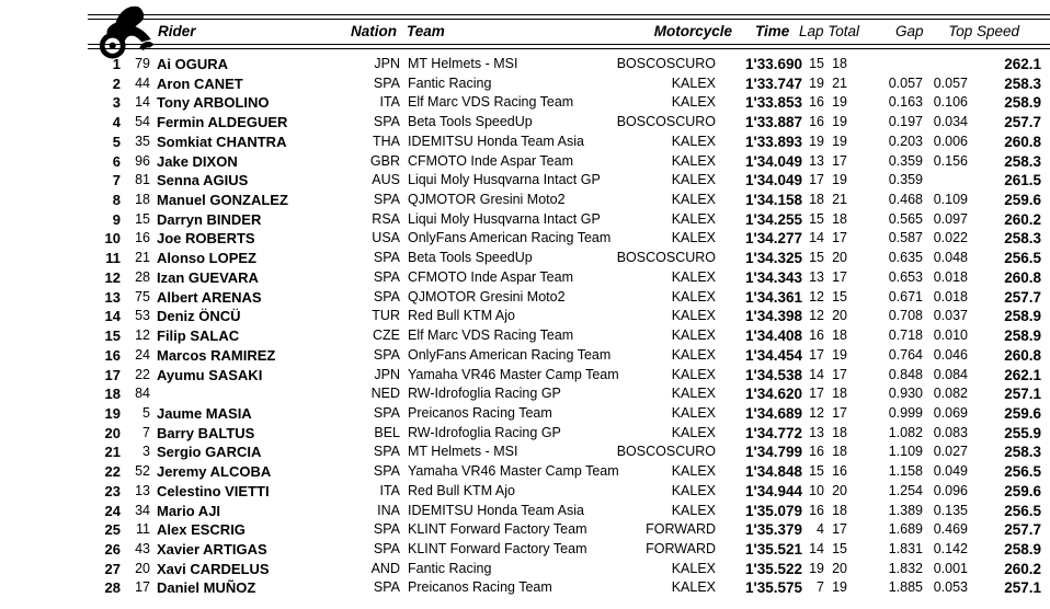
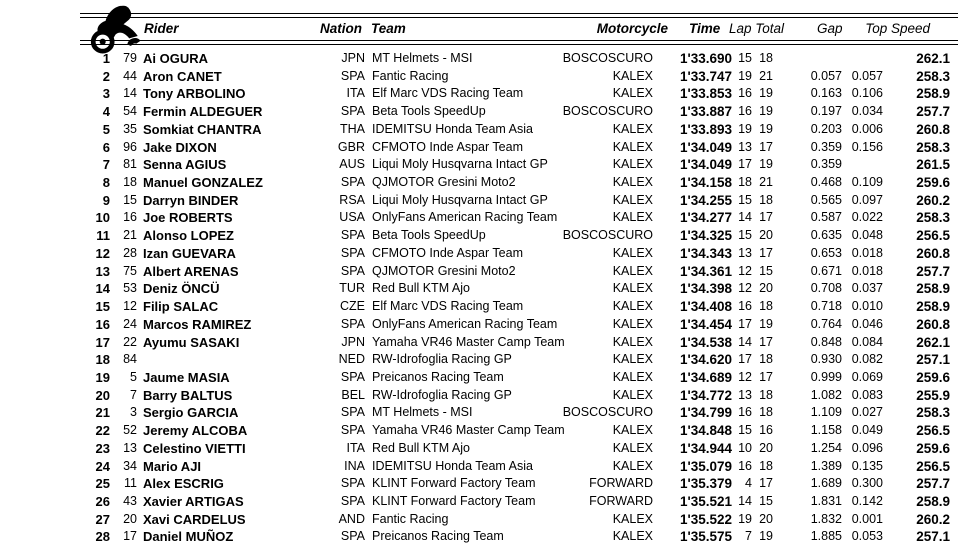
  Rider
  Nation
  Team
  Motorcycle
  Time
  Lap Total
  Gap
  Top Speed
  1
  79
  Ai OGURA
  JPN
  MT Helmets - MSI
  BOSCOSCURO
  1'33.690
  15
  18
  262.1
  2
  44
  Aron CANET
  SPA
  Fantic Racing
  KALEX
  1'33.747
  19
  21
  0.057
  0.057
  258.3
  3
  14
  Tony ARBOLINO
  ITA
  Elf Marc VDS Racing Team
  KALEX
  1'33.853
  16
  19
  0.163
  0.106
  258.9
  4
  54
  Fermin ALDEGUER
  SPA
  Beta Tools SpeedUp
  BOSCOSCURO
  1'33.887
  16
  19
  0.197
  0.034
  257.7
  5
  35
  Somkiat CHANTRA
  THA
  IDEMITSU Honda Team Asia
  KALEX
  1'33.893
  19
  19
  0.203
  0.006
  260.8
  6
  96
  Jake DIXON
  GBR
  CFMOTO Inde Aspar Team
  KALEX
  1'34.049
  13
  17
  0.359
  0.156
  258.3
  7
  81
  Senna AGIUS
  AUS
  Liqui Moly Husqvarna Intact GP
  KALEX
  1'34.049
  17
  19
  0.359
  261.5
  8
  18
  Manuel GONZALEZ
  SPA
  QJMOTOR Gresini Moto2
  KALEX
  1'34.158
  18
  21
  0.468
  0.109
  259.6
  9
  15
  Darryn BINDER
  RSA
  Liqui Moly Husqvarna Intact GP
  KALEX
  1'34.255
  15
  18
  0.565
  0.097
  260.2
  10
  16
  Joe ROBERTS
  USA
  OnlyFans American Racing Team
  KALEX
  1'34.277
  14
  17
  0.587
  0.022
  258.3
  11
  21
  Alonso LOPEZ
  SPA
  Beta Tools SpeedUp
  BOSCOSCURO
  1'34.325
  15
  20
  0.635
  0.048
  256.5
  12
  28
  Izan GUEVARA
  SPA
  CFMOTO Inde Aspar Team
  KALEX
  1'34.343
  13
  17
  0.653
  0.018
  260.8
  13
  75
  Albert ARENAS
  SPA
  QJMOTOR Gresini Moto2
  KALEX
  1'34.361
  12
  15
  0.671
  0.018
  257.7
  14
  53
  Deniz ÖNCÜ
  TUR
  Red Bull KTM Ajo
  KALEX
  1'34.398
  12
  20
  0.708
  0.037
  258.9
  15
  12
  Filip SALAC
  CZE
  Elf Marc VDS Racing Team
  KALEX
  1'34.408
  16
  18
  0.718
  0.010
  258.9
  16
  24
  Marcos RAMIREZ
  SPA
  OnlyFans American Racing Team
  KALEX
  1'34.454
  17
  19
  0.764
  0.046
  260.8
  17
  22
  Ayumu SASAKI
  JPN
  Yamaha VR46 Master Camp Team
  KALEX
  1'34.538
  14
  17
  0.848
  0.084
  262.1
  18
  84
  NED
  RW-Idrofoglia Racing GP
  KALEX
  1'34.620
  17
  18
  0.930
  0.082
  257.1
  19
  5
  Jaume MASIA
  SPA
  Preicanos Racing Team
  KALEX
  1'34.689
  12
  17
  0.999
  0.069
  259.6
  20
  7
  Barry BALTUS
  BEL
  RW-Idrofoglia Racing GP
  KALEX
  1'34.772
  13
  18
  1.082
  0.083
  255.9
  21
  3
  Sergio GARCIA
  SPA
  MT Helmets - MSI
  BOSCOSCURO
  1'34.799
  16
  18
  1.109
  0.027
  258.3
  22
  52
  Jeremy ALCOBA
  SPA
  Yamaha VR46 Master Camp Team
  KALEX
  1'34.848
  15
  16
  1.158
  0.049
  256.5
  23
  13
  Celestino VIETTI
  ITA
  Red Bull KTM Ajo
  KALEX
  1'34.944
  10
  20
  1.254
  0.096
  259.6
  24
  34
  Mario AJI
  INA
  IDEMITSU Honda Team Asia
  KALEX
  1'35.079
  16
  18
  1.389
  0.135
  256.5
  25
  11
  Alex ESCRIG
  SPA
  KLINT Forward Factory Team
  FORWARD
  1'35.379
  4
  17
  1.689
- 0.469
+ 0.300
  257.7
  26
  43
  Xavier ARTIGAS
  SPA
  KLINT Forward Factory Team
  FORWARD
  1'35.521
  14
  15
  1.831
  0.142
  258.9
  27
  20
  Xavi CARDELUS
  AND
  Fantic Racing
  KALEX
  1'35.522
  19
  20
  1.832
  0.001
  260.2
  28
  17
  Daniel MUÑOZ
  SPA
  Preicanos Racing Team
  KALEX
  1'35.575
  7
  19
  1.885
  0.053
  257.1
